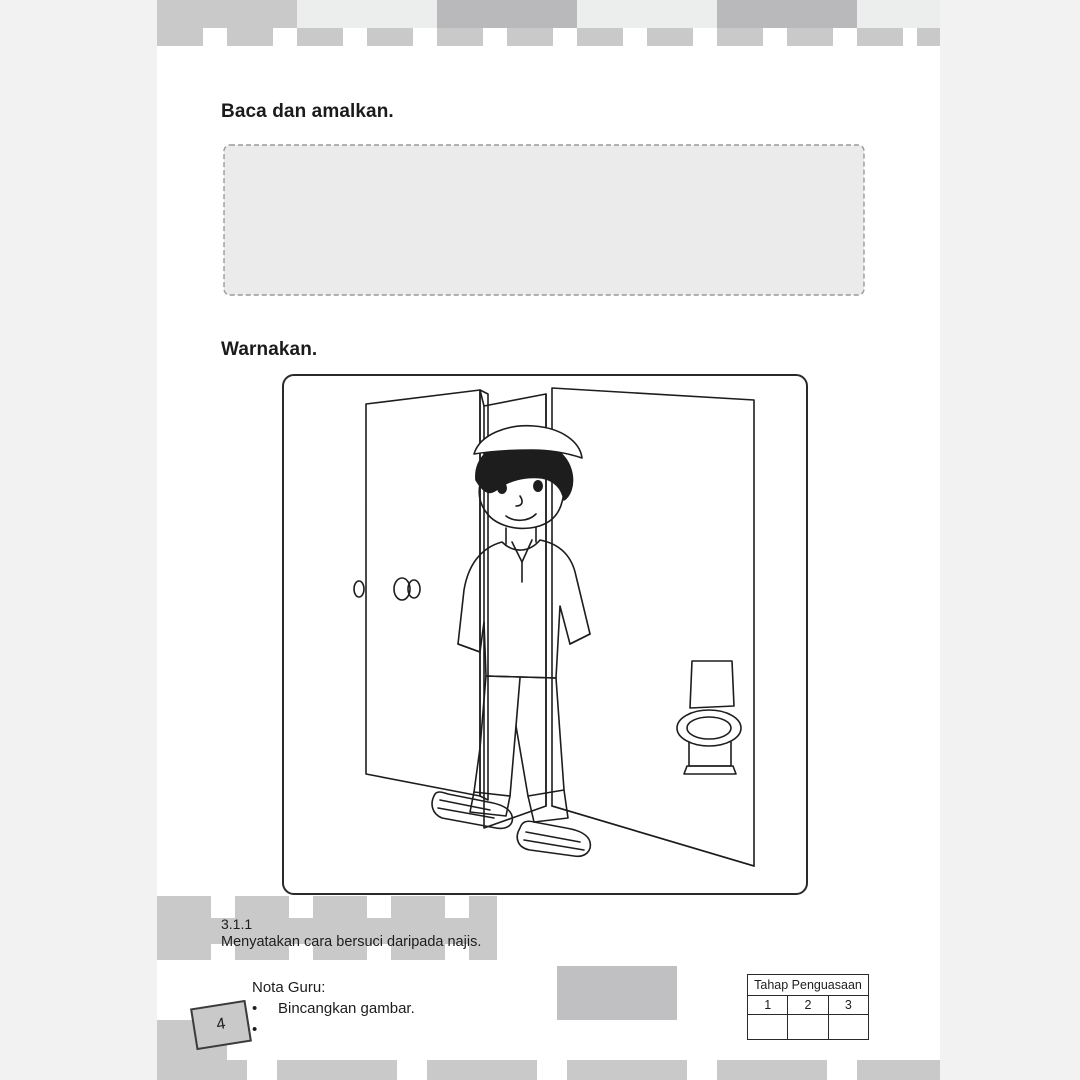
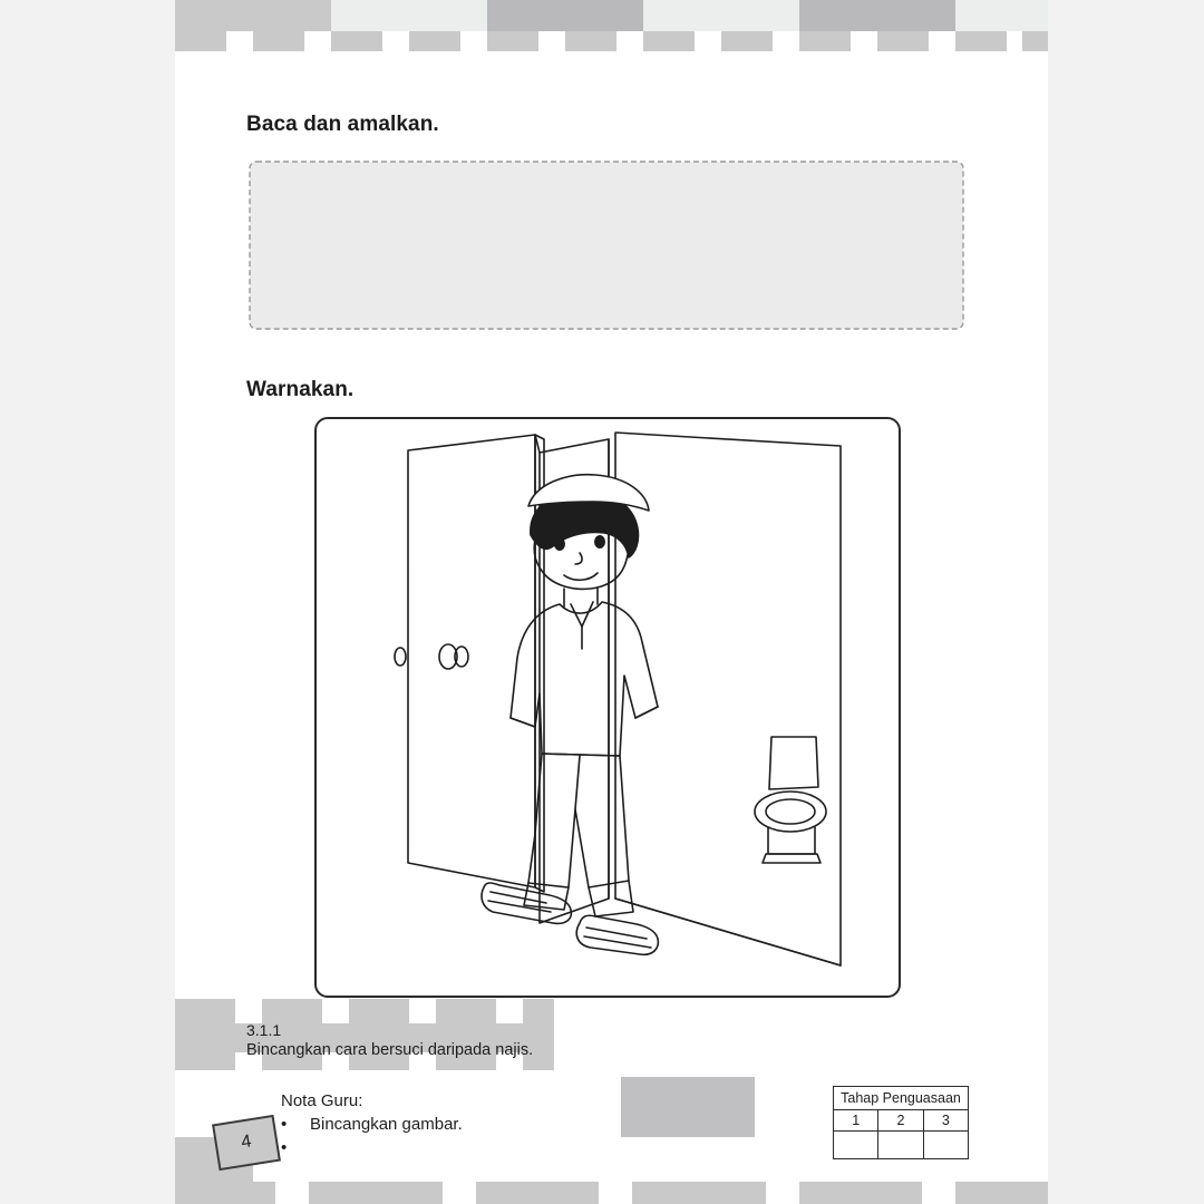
  Baca dan amalkan.
  Warnakan.
  3.1.1
- Menyatakan cara bersuci daripada najis.
+ Bincangkan cara bersuci daripada najis.
  Nota Guru:
  •
  Bincangkan gambar.
  •
  Tahap Penguasaan
  1
  2
  3
